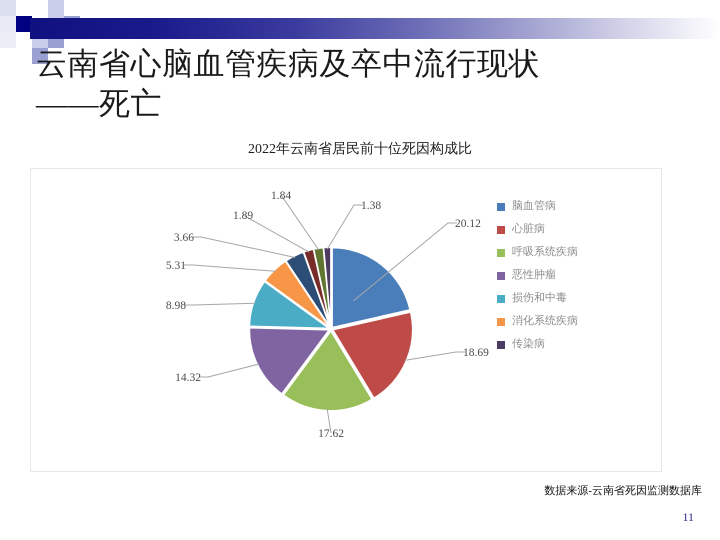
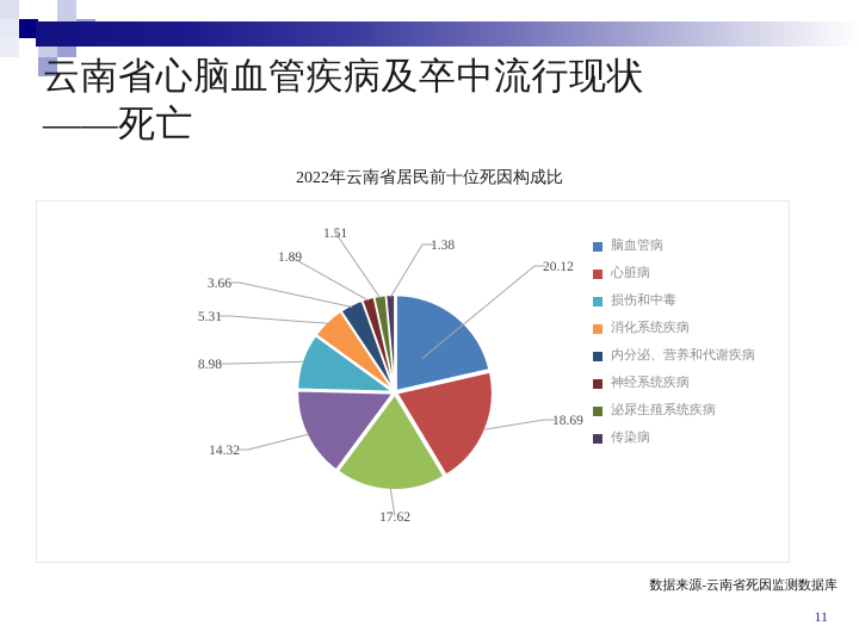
  云南省心脑血管疾病及卒中流行现状
  ——死亡
  2022年云南省居民前十位死因构成比
  20.12
  18.69
  17.62
  14.32
  8.98
  5.31
  3.66
  1.89
- 1.84
+ 1.51
  1.38
  脑血管病
  心脏病
- 呼吸系统疾病
- 恶性肿瘤
  损伤和中毒
  消化系统疾病
+ 内分泌、营养和代谢疾病
+ 神经系统疾病
+ 泌尿生殖系统疾病
  传染病
  数据来源-云南省死因监测数据库
  11
